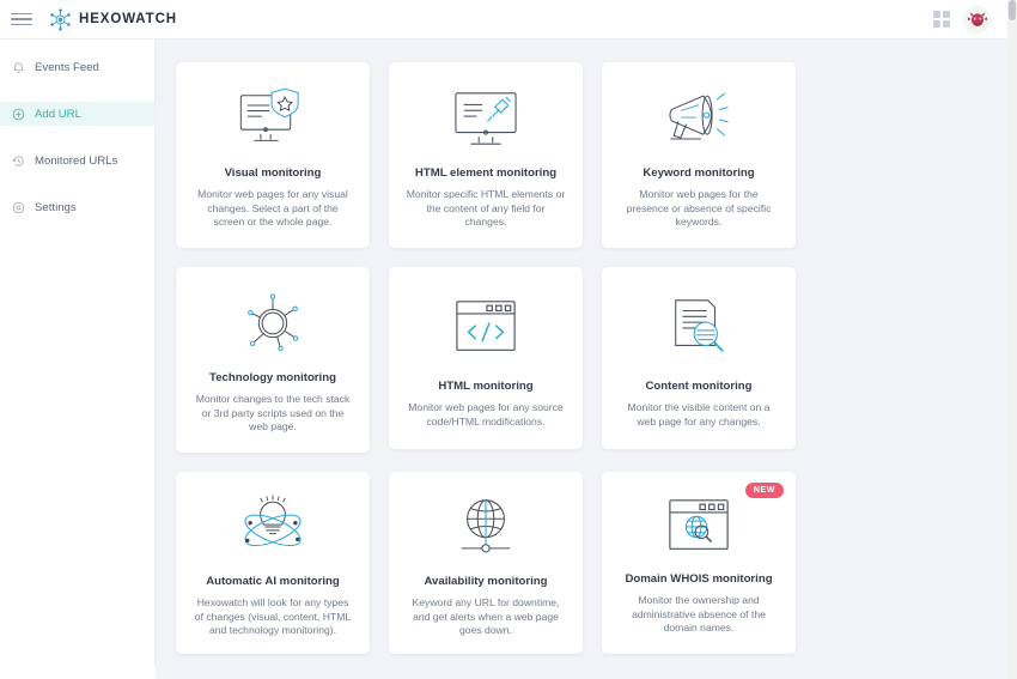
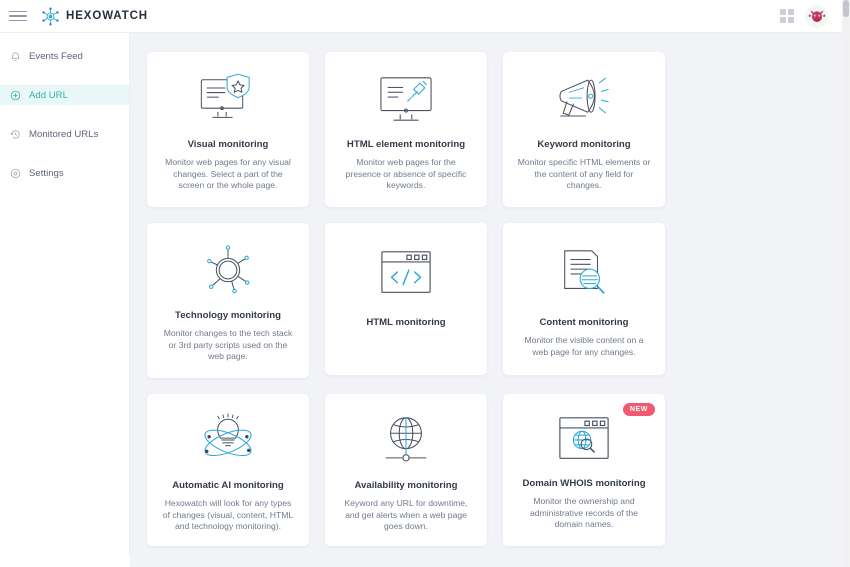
  HEXOWATCH
  Events Feed
  Add URL
  Monitored URLs
  Settings
  Visual monitoring
  Monitor web pages for any visual changes. Select a part of the screen or the whole page.
  HTML element monitoring
- Monitor specific HTML elements or the content of any field for changes.
+ Monitor web pages for the presence or absence of specific keywords.
  Keyword monitoring
- Monitor web pages for the presence or absence of specific keywords.
+ Monitor specific HTML elements or the content of any field for changes.
  Technology monitoring
  Monitor changes to the tech stack or 3rd party scripts used on the web page.
  HTML monitoring
- Monitor web pages for any source code/HTML modifications.
  Content monitoring
  Monitor the visible content on a web page for any changes.
  Automatic AI monitoring
  Hexowatch will look for any types of changes (visual, content, HTML and technology monitoring).
  Availability monitoring
  Keyword any URL for downtime, and get alerts when a web page goes down.
  Domain WHOIS monitoring
- Monitor the ownership and administrative absence of the domain names.
+ Monitor the ownership and administrative records of the domain names.
